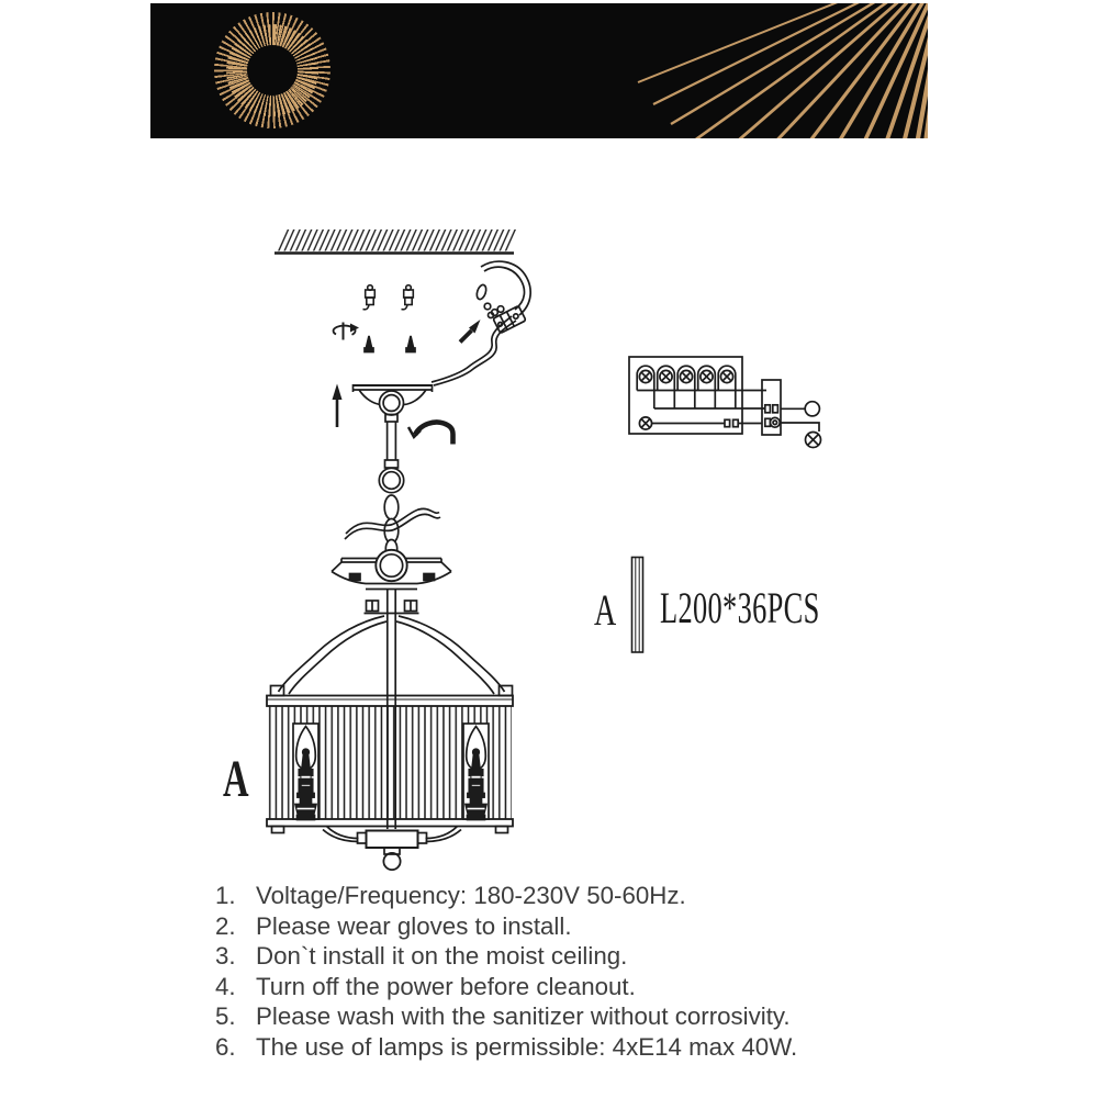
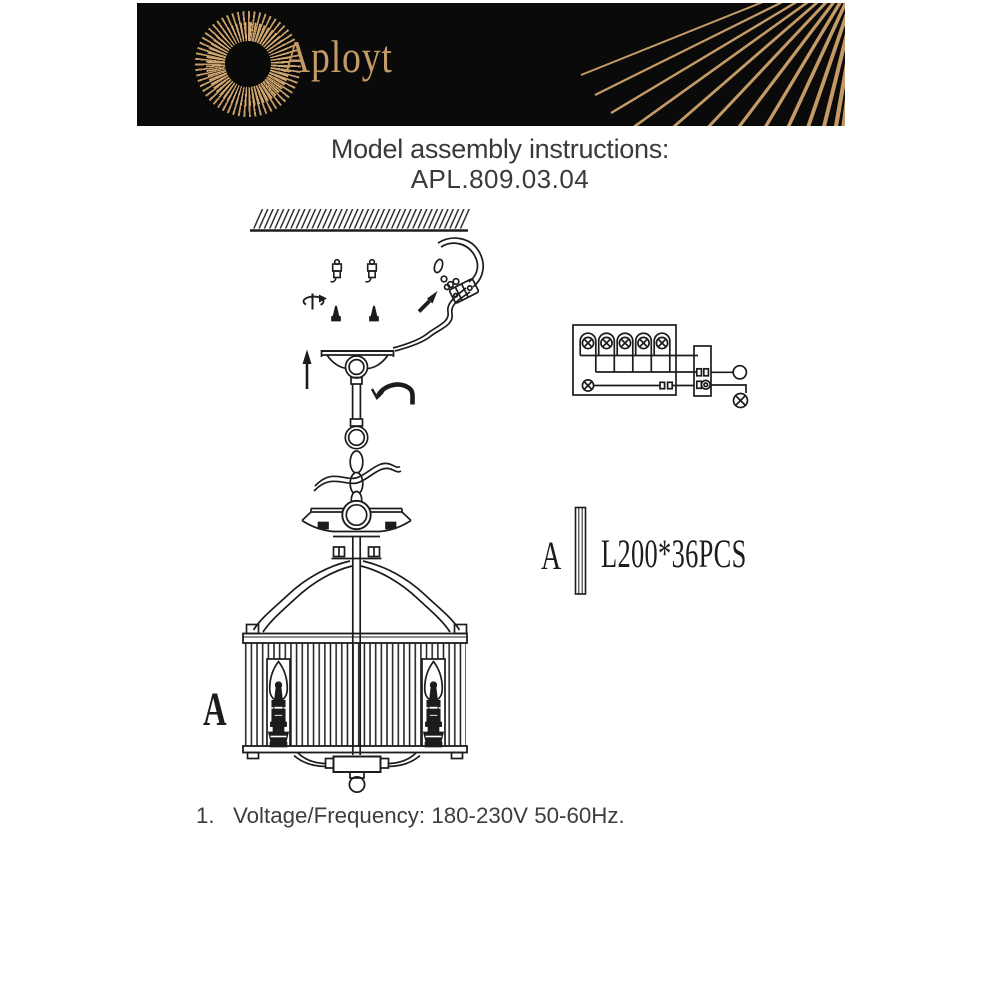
+ Aployt
+ Model assembly instructions:
+ APL.809.03.04
  A
  A
  L200*36PCS
  1.
  Voltage/Frequency: 180-230V 50-60Hz.
- 2.
- Please wear gloves to install.
- 3.
- Don`t install it on the moist ceiling.
- 4.
- Turn off the power before cleanout.
- 5.
- Please wash with the sanitizer without corrosivity.
- 6.
- The use of lamps is permissible: 4xE14 max 40W.
